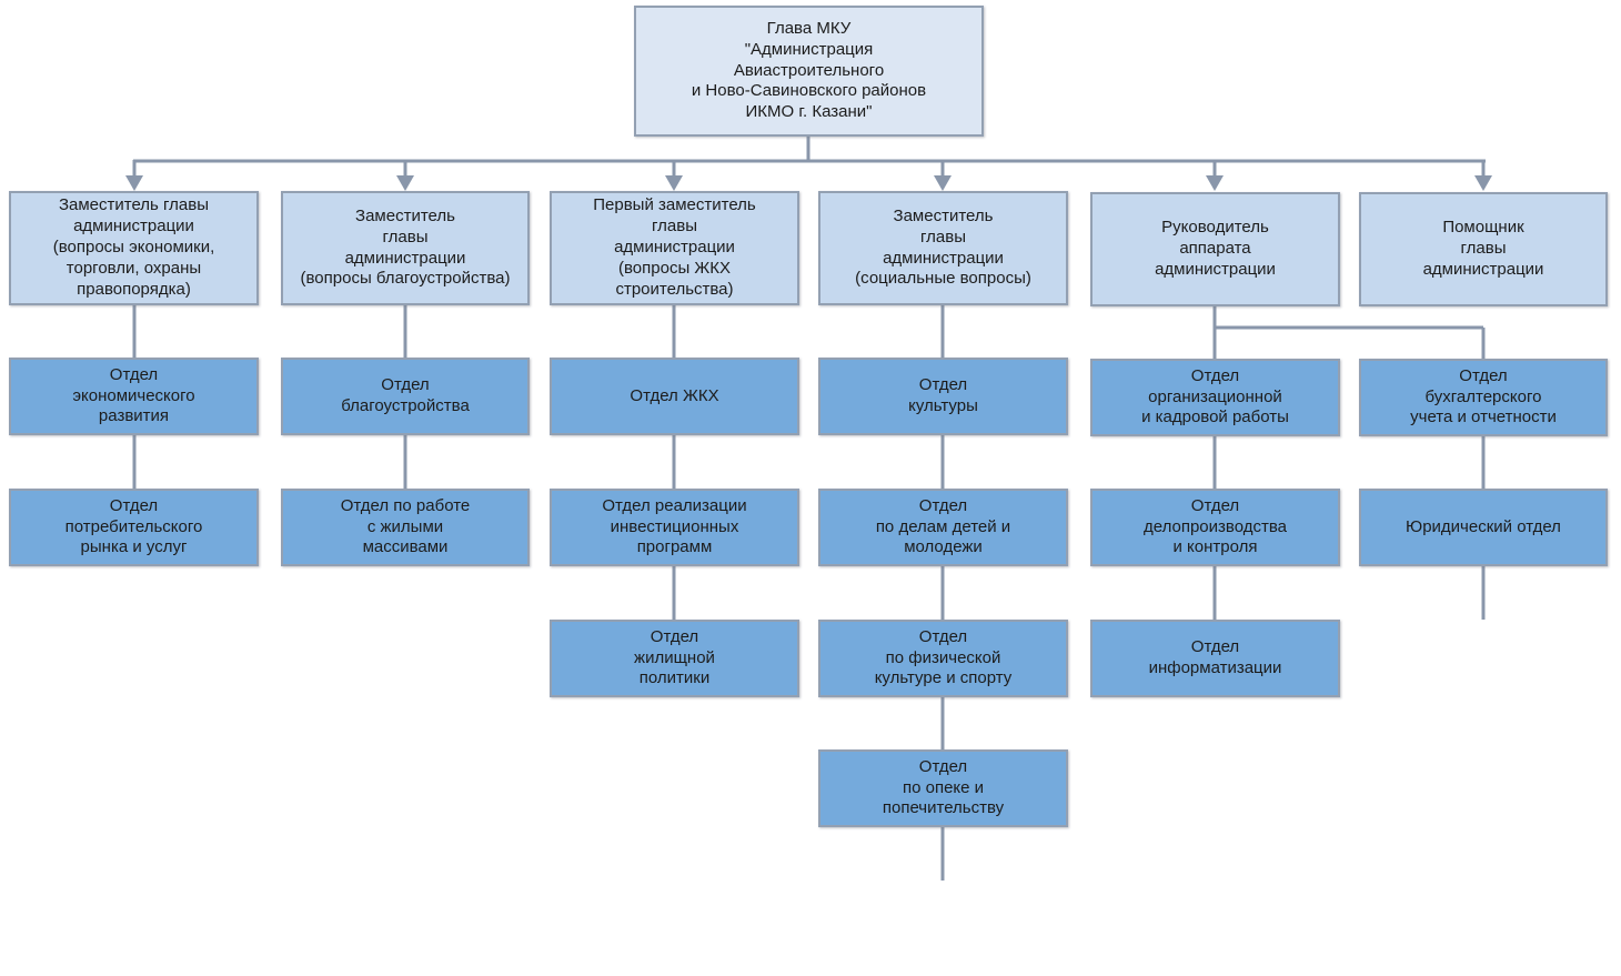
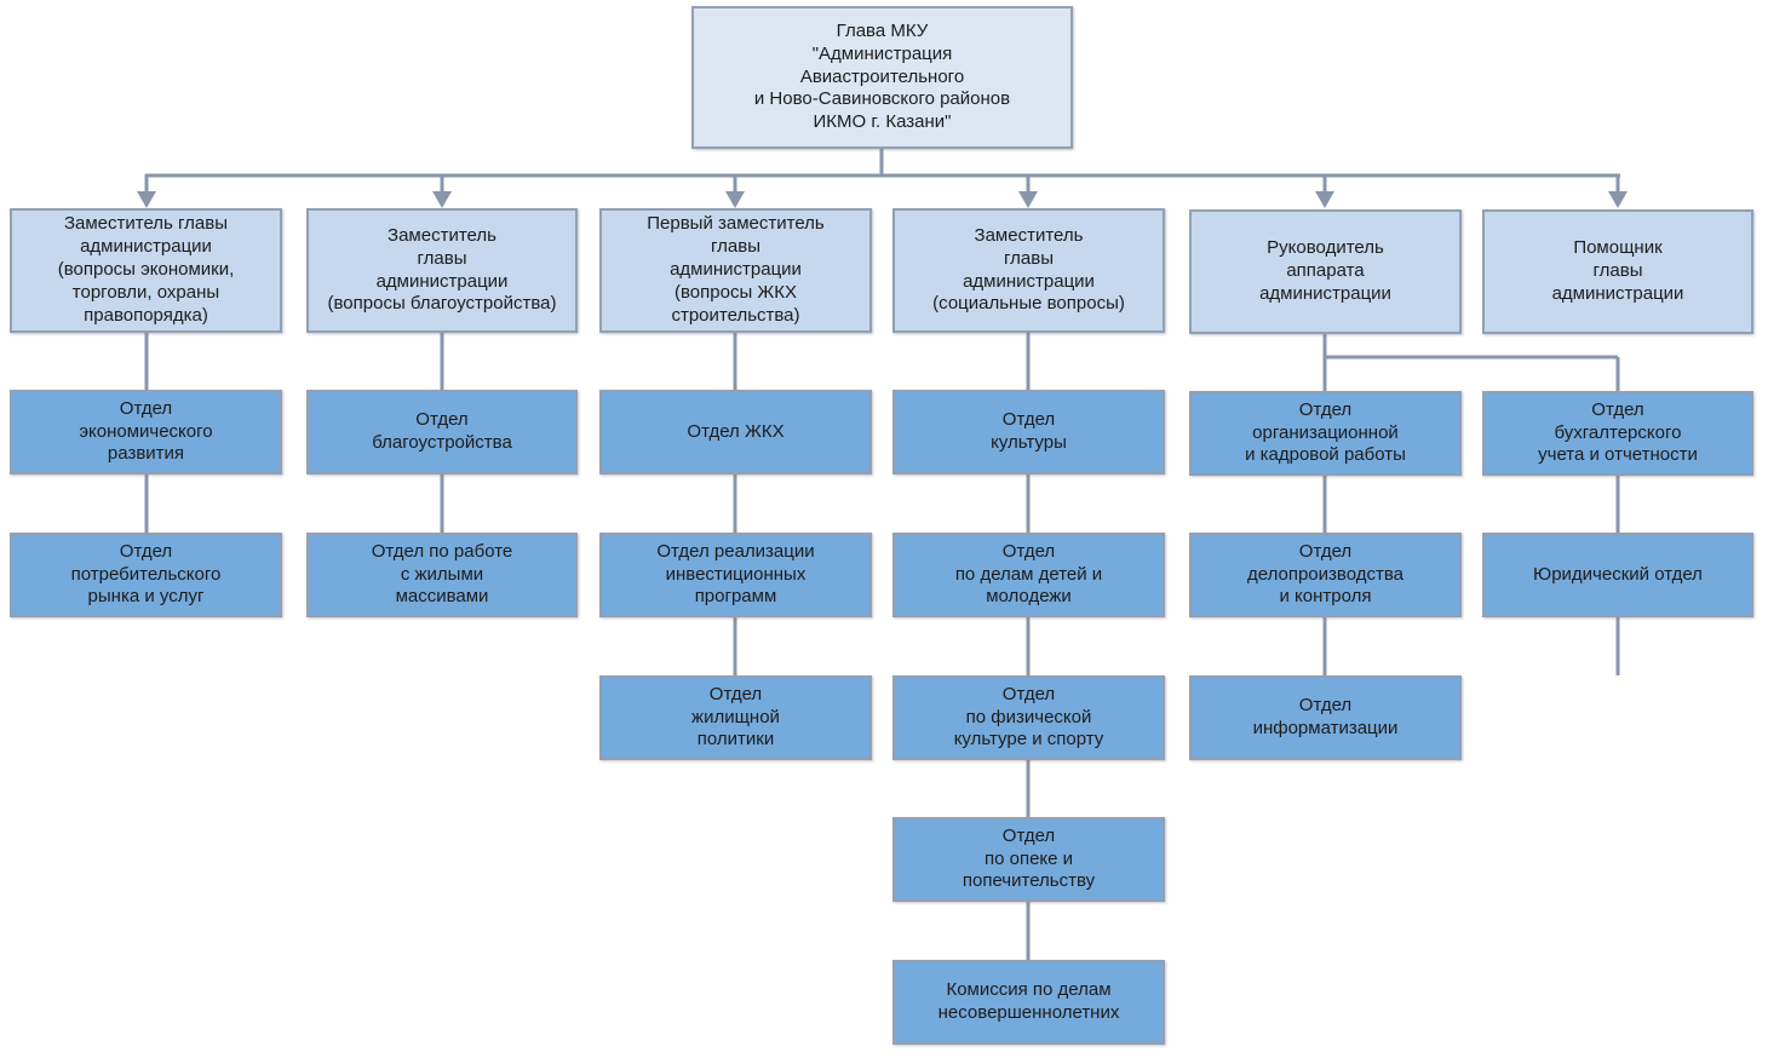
  Глава МКУ
  "Администрация
  Авиастроительного
  и Ново-Савиновского районов
  ИКМО г. Казани"
  Заместитель главы
  администрации
  (вопросы экономики,
  торговли, охраны
  правопорядка)
  Заместитель
  главы
  администрации
  (вопросы благоустройства)
  Первый заместитель
  главы
  администрации
  (вопросы ЖКХ
  строительства)
  Заместитель
  главы
  администрации
  (социальные вопросы)
  Руководитель
  аппарата
  администрации
  Помощник
  главы
  администрации
  Отдел
  экономического
  развития
  Отдел
  потребительского
  рынка и услуг
  Отдел
  благоустройства
  Отдел по работе
  с жилыми
  массивами
  Отдел ЖКХ
  Отдел реализации
  инвестиционных
  программ
  Отдел
  жилищной
  политики
  Отдел
  культуры
  Отдел
  по делам детей и
  молодежи
  Отдел
  по физической
  культуре и спорту
  Отдел
  по опеке и
  попечительству
+ Комиссия по делам
+ несовершеннолетних
  Отдел
  организационной
  и кадровой работы
  Отдел
  делопроизводства
  и контроля
  Отдел
  информатизации
  Отдел
  бухгалтерского
  учета и отчетности
  Юридический отдел
